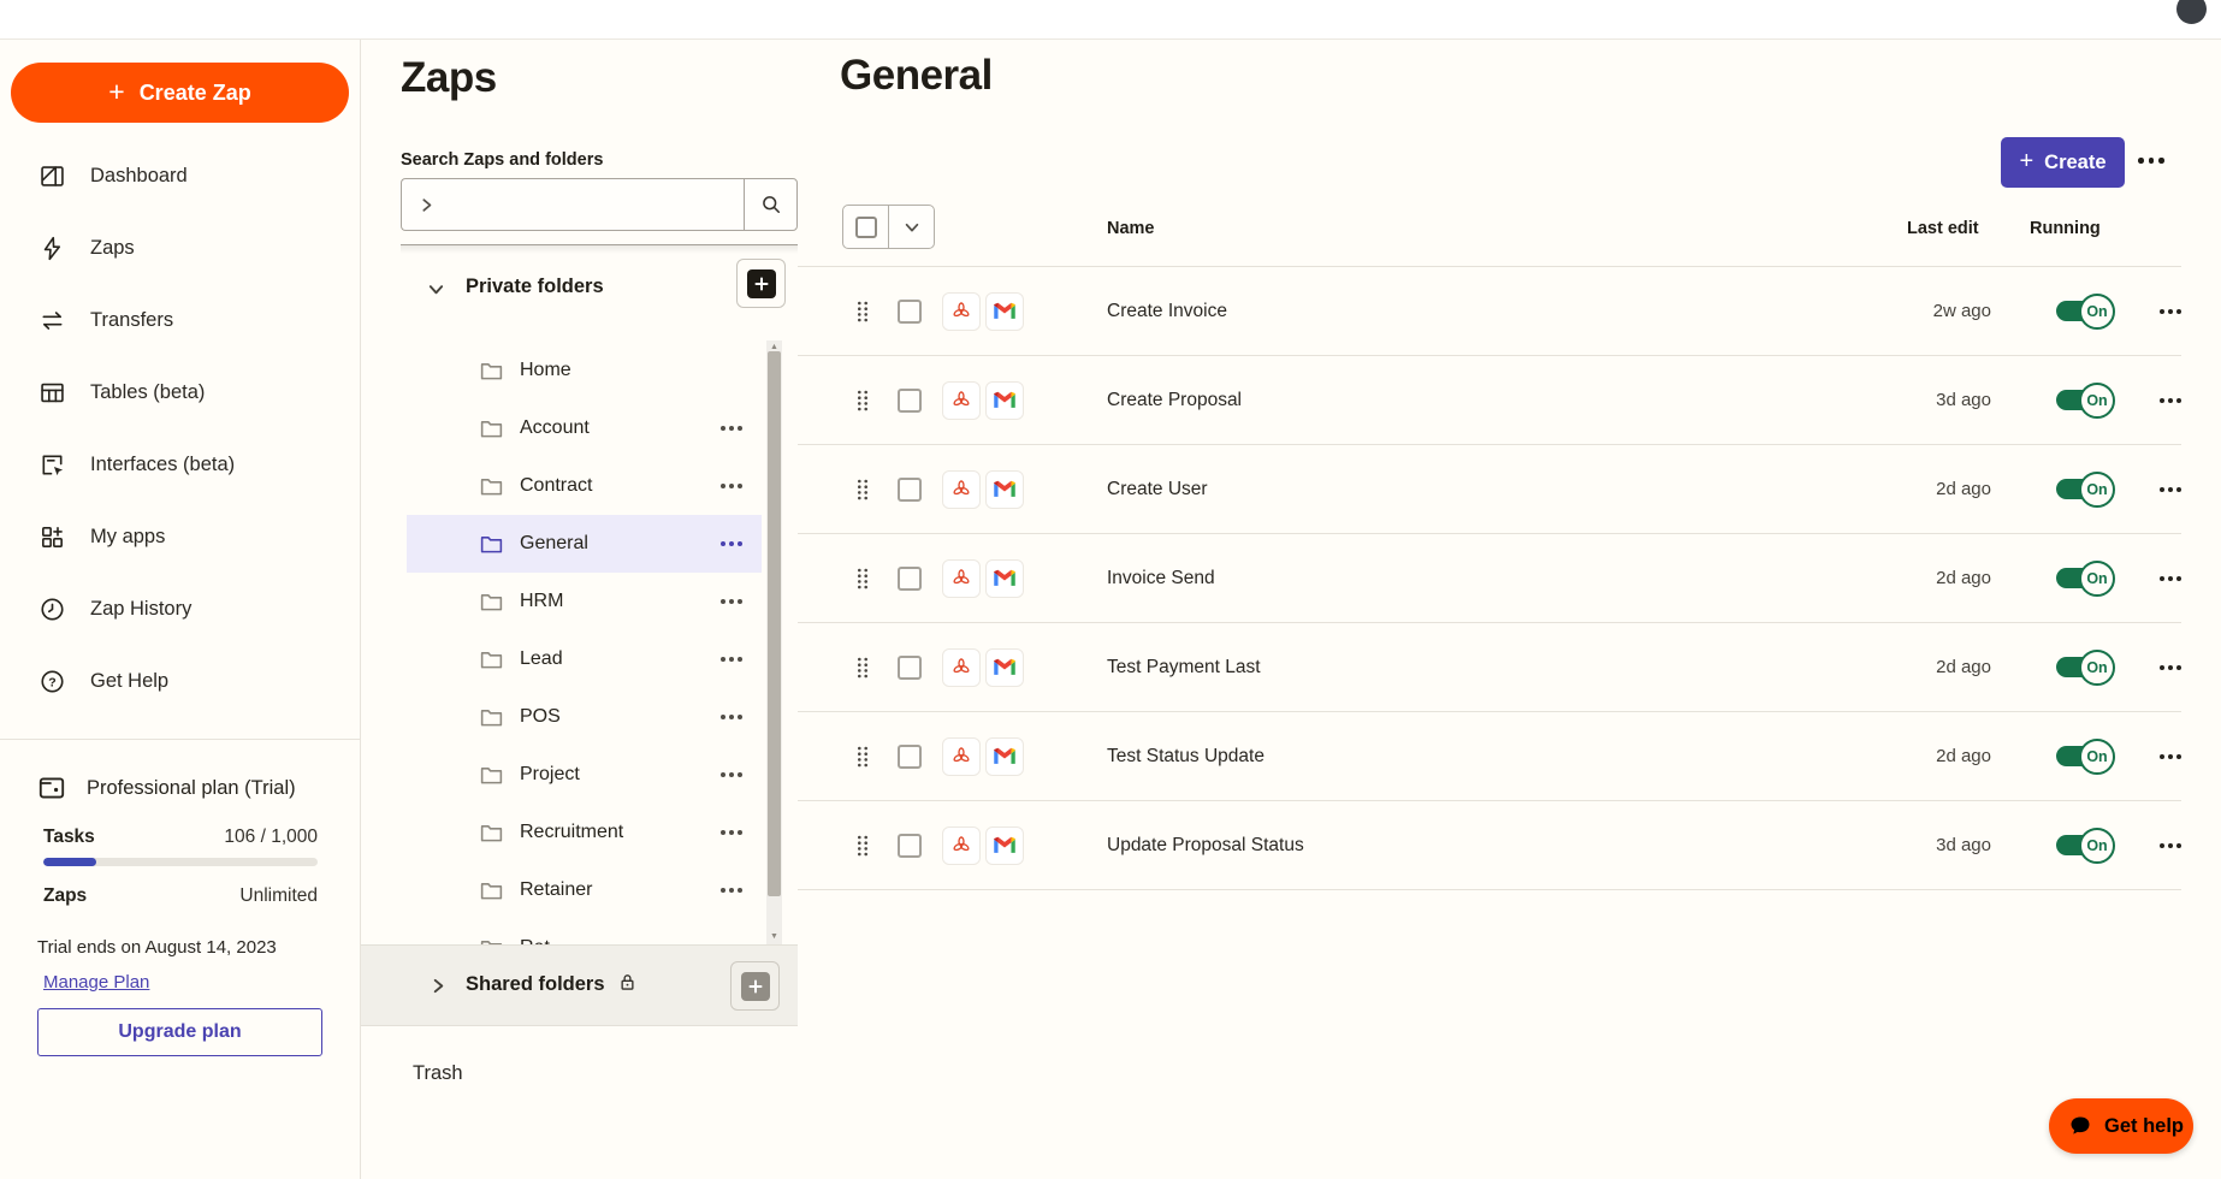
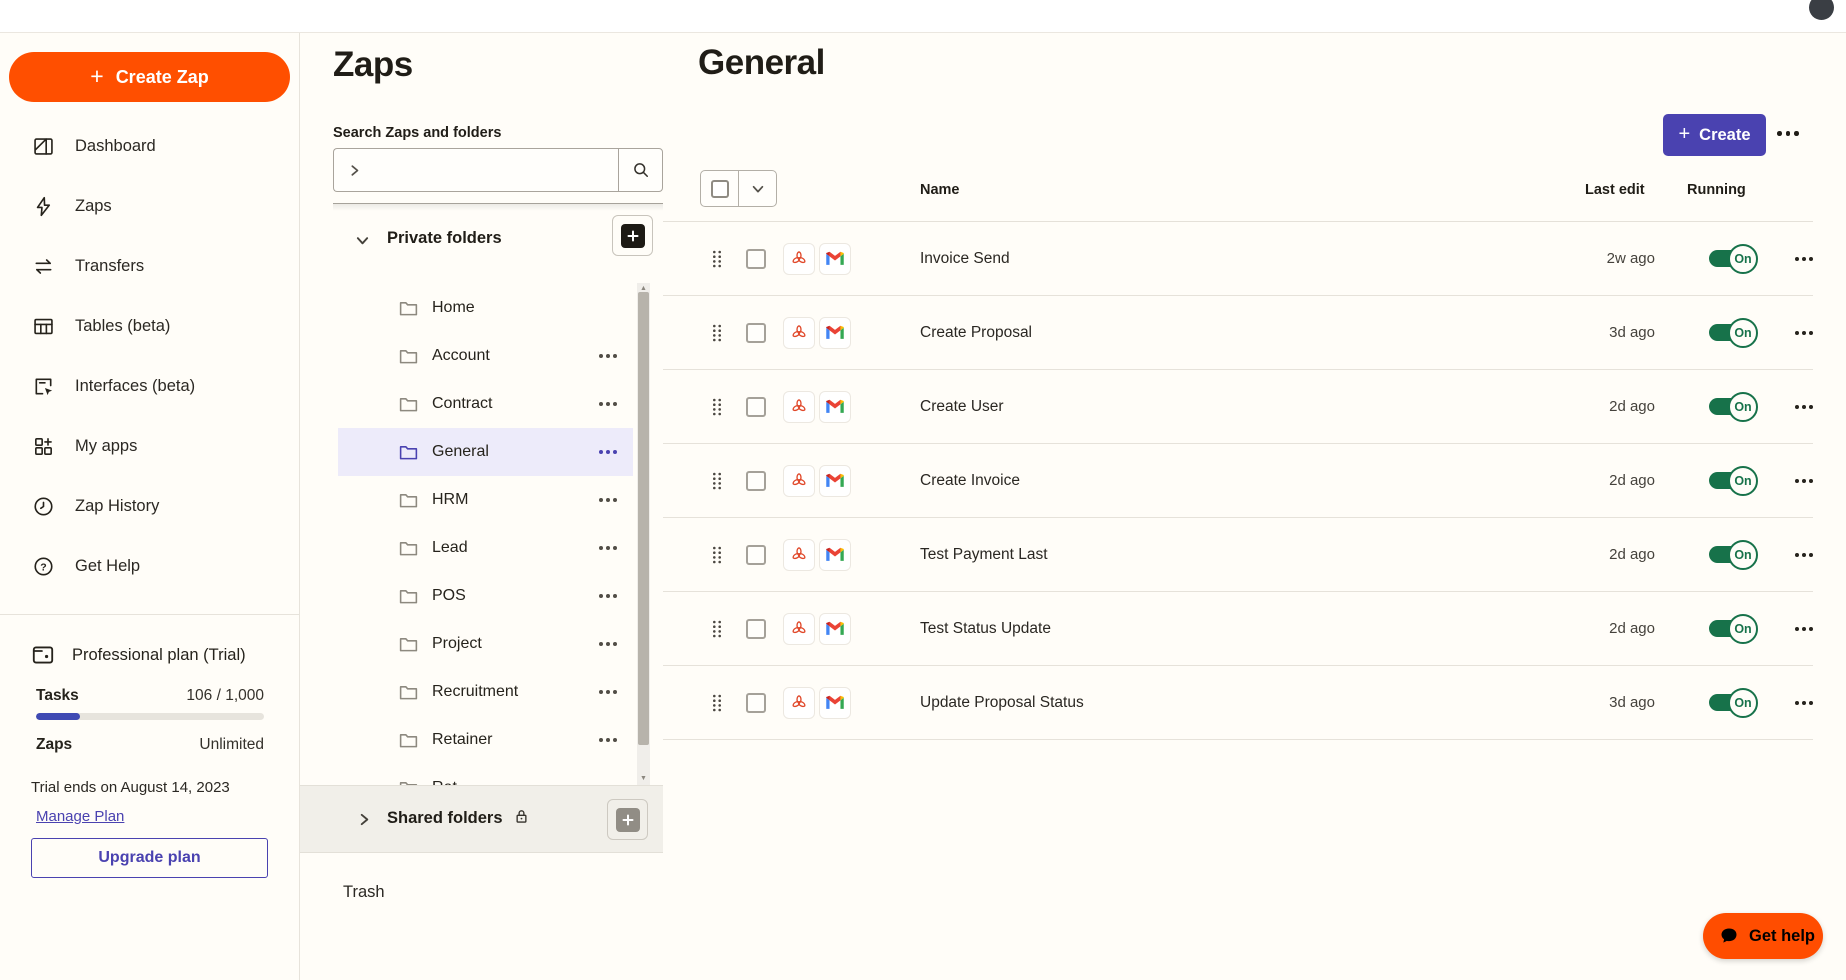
  +
  Create Zap
  Dashboard
  Zaps
  Transfers
  Tables (beta)
  Interfaces (beta)
  My apps
  Zap History
  ?
  Get Help
  Professional plan (Trial)
  Tasks
  106 / 1,000
  Zaps
  Unlimited
  Trial ends on August 14, 2023
  Manage Plan
  Upgrade plan
  Zaps
  Search Zaps and folders
  Private folders
  Home
  Account
  Contract
  General
  HRM
  Lead
  POS
  Project
  Recruitment
  Retainer
  Shared folders
  Trash
  General
  +
  Create
  Name
  Last edit
  Running
- Create Invoice
+ Invoice Send
  2w ago
  On
  Create Proposal
  3d ago
  On
  Create User
  2d ago
  On
- Invoice Send
+ Create Invoice
  2d ago
  On
  Test Payment Last
  2d ago
  On
  Test Status Update
  2d ago
  On
  Update Proposal Status
  3d ago
  On
  Get help
